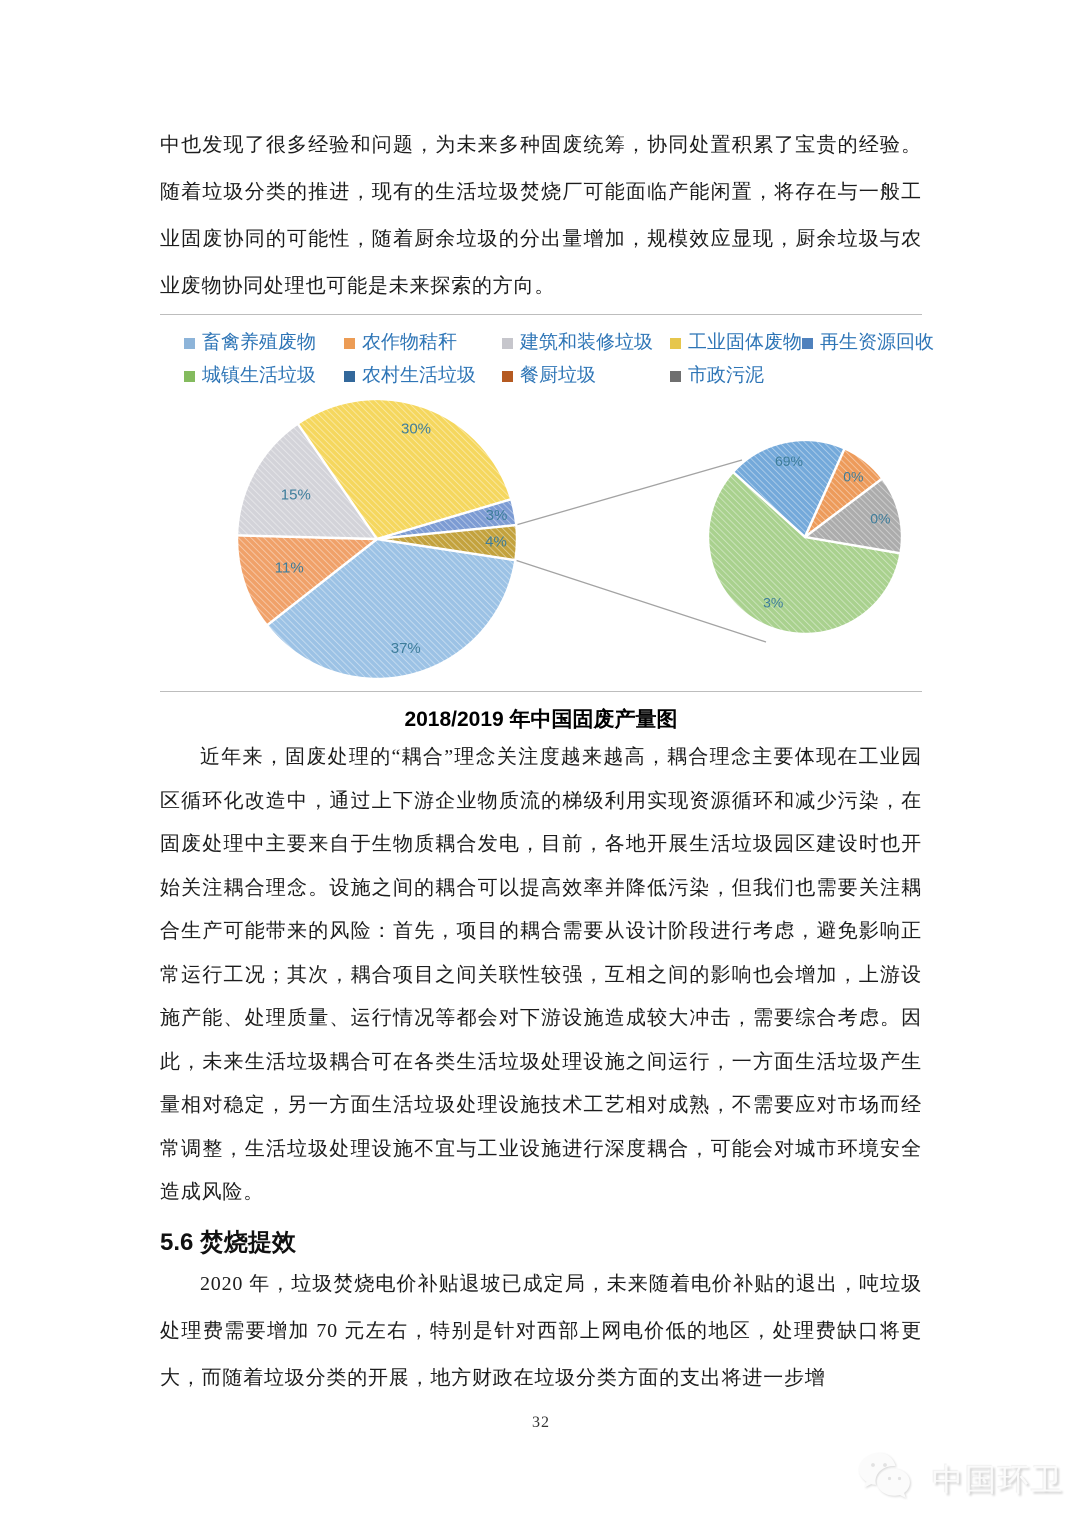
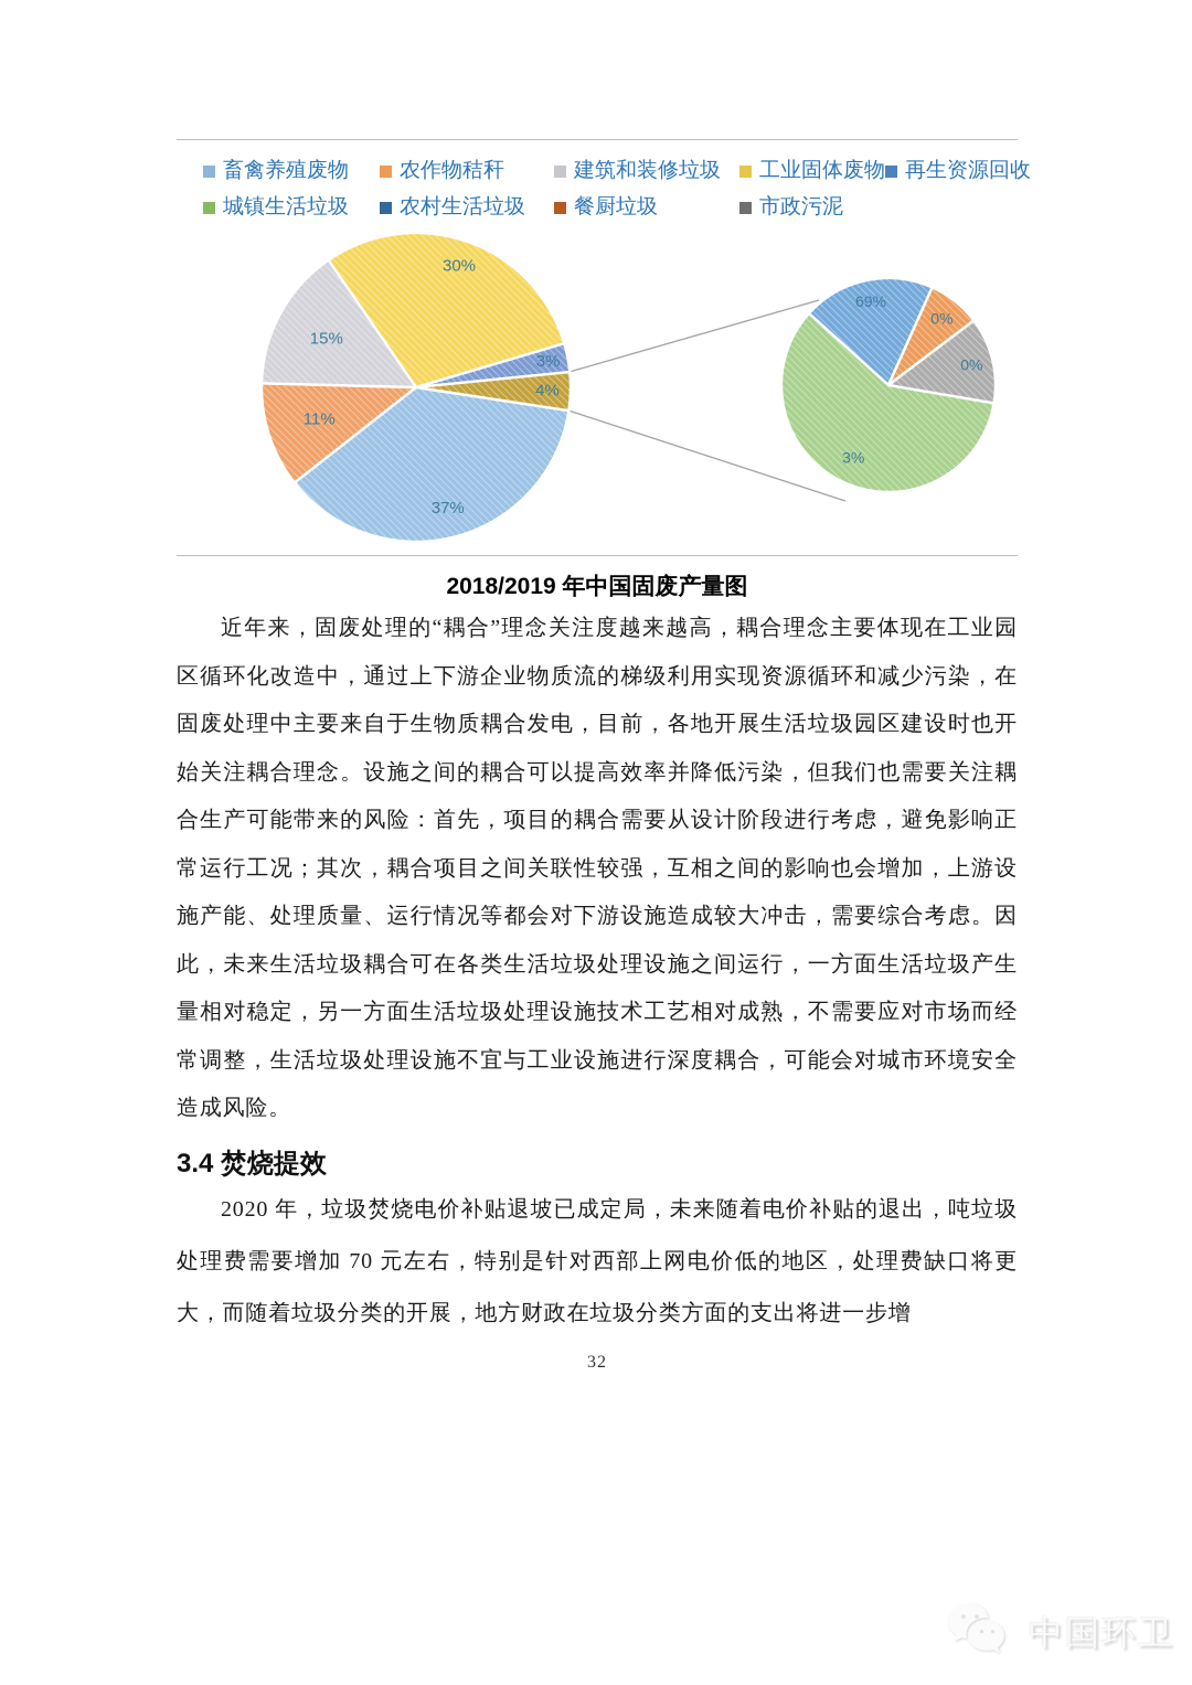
- 中也发现了很多经验和问题，为未来多种固废统筹，协同处置积累了宝贵的经验。随着垃圾分类的推进，现有的生活垃圾焚烧厂可能面临产能闲置，将存在与一般工业固废协同的可能性，随着厨余垃圾的分出量增加，规模效应显现，厨余垃圾与农业废物协同处理也可能是未来探索的方向。
  畜禽养殖废物
  农作物秸秆
  建筑和装修垃圾
  工业固体废物
  再生资源回收
  城镇生活垃圾
  农村生活垃圾
  餐厨垃圾
  市政污泥
  37%
  11%
  15%
  30%
  3%
  4%
  3%
  69%
  0%
  0%
  2018/2019 年中国固废产量图
  近年来，固废处理的“耦合”理念关注度越来越高，耦合理念主要体现在工业园区循环化改造中，通过上下游企业物质流的梯级利用实现资源循环和减少污染，在固废处理中主要来自于生物质耦合发电，目前，各地开展生活垃圾园区建设时也开始关注耦合理念。设施之间的耦合可以提高效率并降低污染，但我们也需要关注耦合生产可能带来的风险：首先，项目的耦合需要从设计阶段进行考虑，避免影响正常运行工况；其次，耦合项目之间关联性较强，互相之间的影响也会增加，上游设施产能、处理质量、运行情况等都会对下游设施造成较大冲击，需要综合考虑。因此，未来生活垃圾耦合可在各类生活垃圾处理设施之间运行，一方面生活垃圾产生量相对稳定，另一方面生活垃圾处理设施技术工艺相对成熟，不需要应对市场而经常调整，生活垃圾处理设施不宜与工业设施进行深度耦合，可能会对城市环境安全造成风险。
- 5.6 焚烧提效
+ 3.4 焚烧提效
  2020 年，垃圾焚烧电价补贴退坡已成定局，未来随着电价补贴的退出，吨垃圾处理费需要增加 70 元左右，特别是针对西部上网电价低的地区，处理费缺口将更大，而随着垃圾分类的开展，地方财政在垃圾分类方面的支出将进一步增
  32
  中国环卫
